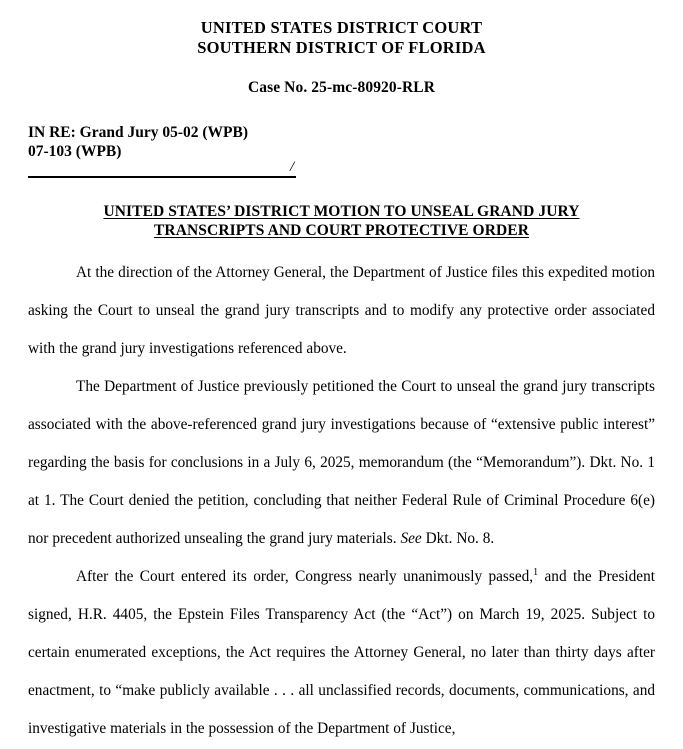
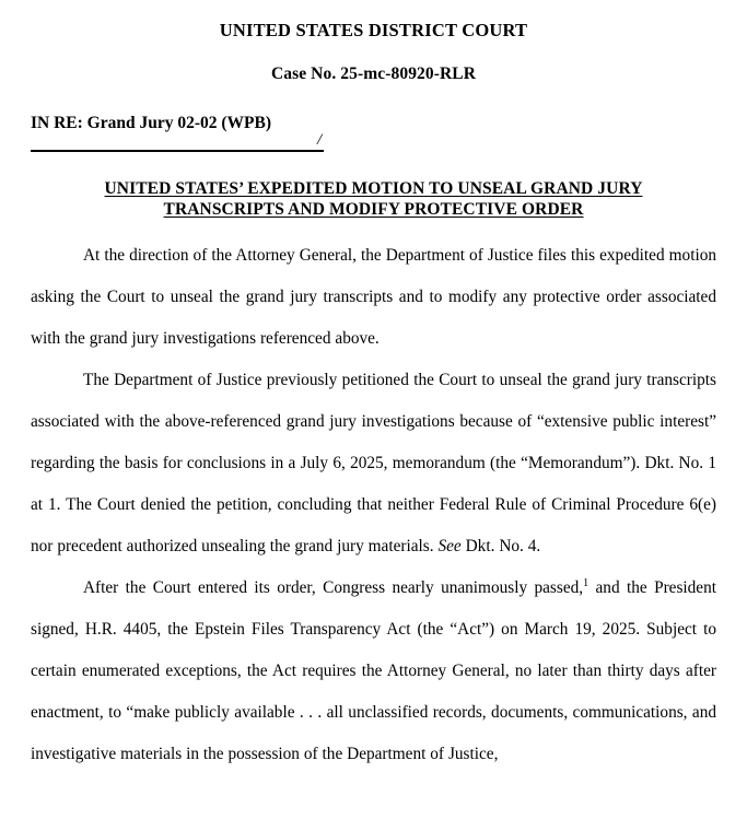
  UNITED STATES DISTRICT COURT
- SOUTHERN DISTRICT OF FLORIDA
  Case No. 25-mc-80920-RLR
- IN RE: Grand Jury 05-02 (WPB)
+ IN RE: Grand Jury 02-02 (WPB)
- 07-103 (WPB)
  /
- UNITED STATES’ DISTRICT MOTION TO UNSEAL GRAND JURY
+ UNITED STATES’ EXPEDITED MOTION TO UNSEAL GRAND JURY
- TRANSCRIPTS AND COURT PROTECTIVE ORDER
+ TRANSCRIPTS AND MODIFY PROTECTIVE ORDER
  At the direction of the Attorney General, the Department of Justice files this expedited motion asking the Court to unseal the grand jury transcripts and to modify any protective order associated with the grand jury investigations referenced above.
- The Department of Justice previously petitioned the Court to unseal the grand jury transcripts associated with the above-referenced grand jury investigations because of “extensive public interest” regarding the basis for conclusions in a July 6, 2025, memorandum (the “Memorandum”). Dkt. No. 1 at 1. The Court denied the petition, concluding that neither Federal Rule of Criminal Procedure 6(e) nor precedent authorized unsealing the grand jury materials. See Dkt. No. 8.
+ The Department of Justice previously petitioned the Court to unseal the grand jury transcripts associated with the above-referenced grand jury investigations because of “extensive public interest” regarding the basis for conclusions in a July 6, 2025, memorandum (the “Memorandum”). Dkt. No. 1 at 1. The Court denied the petition, concluding that neither Federal Rule of Criminal Procedure 6(e) nor precedent authorized unsealing the grand jury materials. See Dkt. No. 4.
  After the Court entered its order, Congress nearly unanimously passed,1 and the President signed, H.R. 4405, the Epstein Files Transparency Act (the “Act”) on March 19, 2025. Subject to certain enumerated exceptions, the Act requires the Attorney General, no later than thirty days after enactment, to “make publicly available . . . all unclassified records, documents, communications, and investigative materials in the possession of the Department of Justice,
